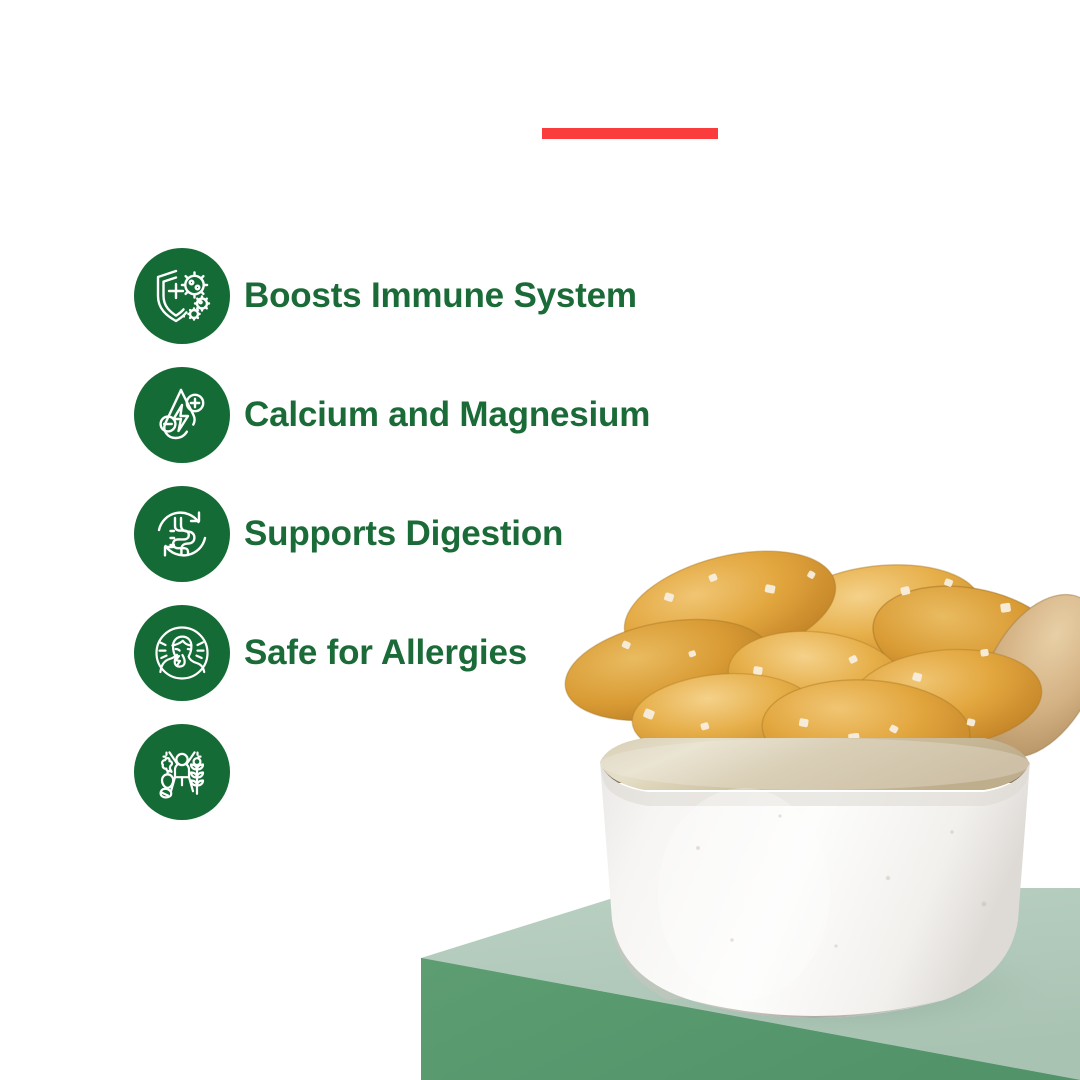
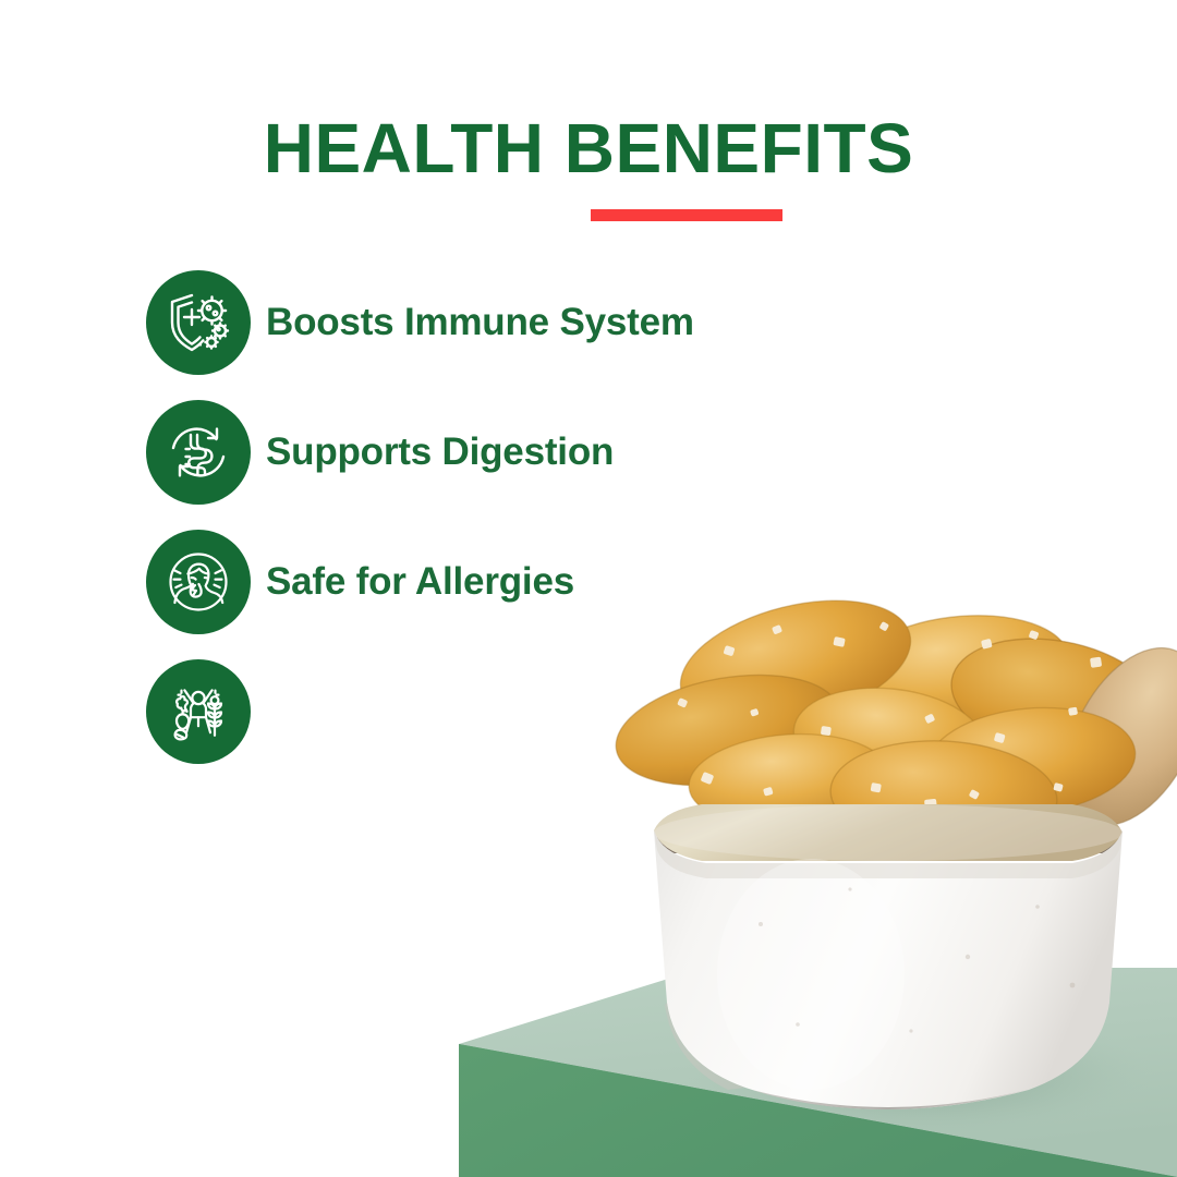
+ HEALTH BENEFITS
  Boosts Immune System
- Calcium and Magnesium
  Supports Digestion
  Safe for Allergies
